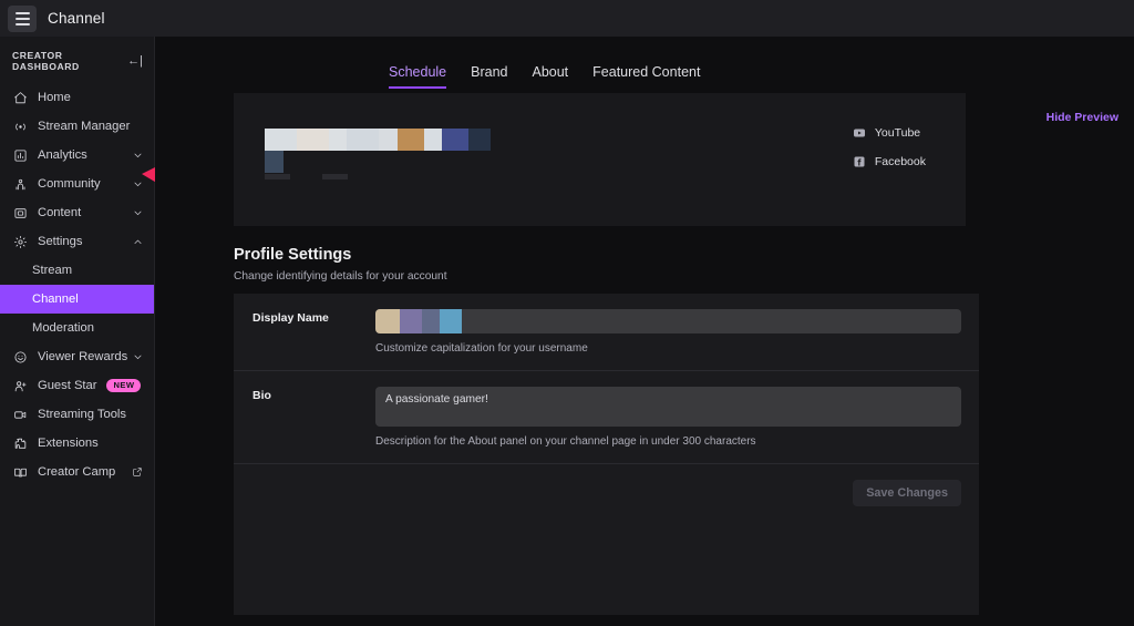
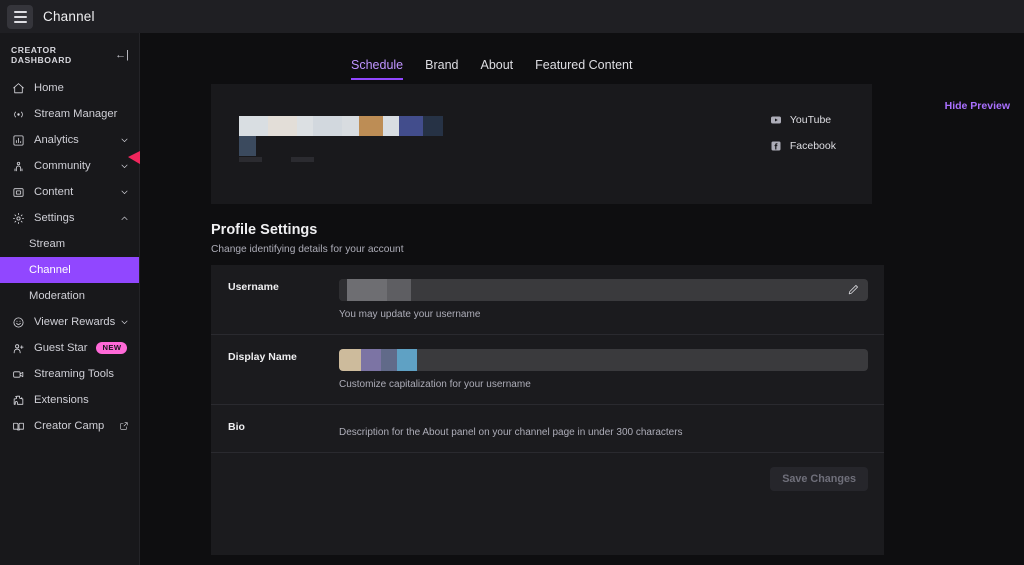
  Channel
  CREATOR DASHBOARD
  ←|
  Home
  Stream Manager
  Analytics
  Community
  Content
  Settings
  Stream
  Channel
  Moderation
  Viewer Rewards
  Guest Star
  NEW
  Streaming Tools
  Extensions
  Creator Camp
  Schedule
  Brand
  About
  Featured Content
  Hide Preview
  YouTube
  Facebook
  Profile Settings
  Change identifying details for your account
+ Username
+ You may update your username
  Display Name
  Customize capitalization for your username
  Bio
- A passionate gamer!
  Description for the About panel on your channel page in under 300 characters
  Save Changes
